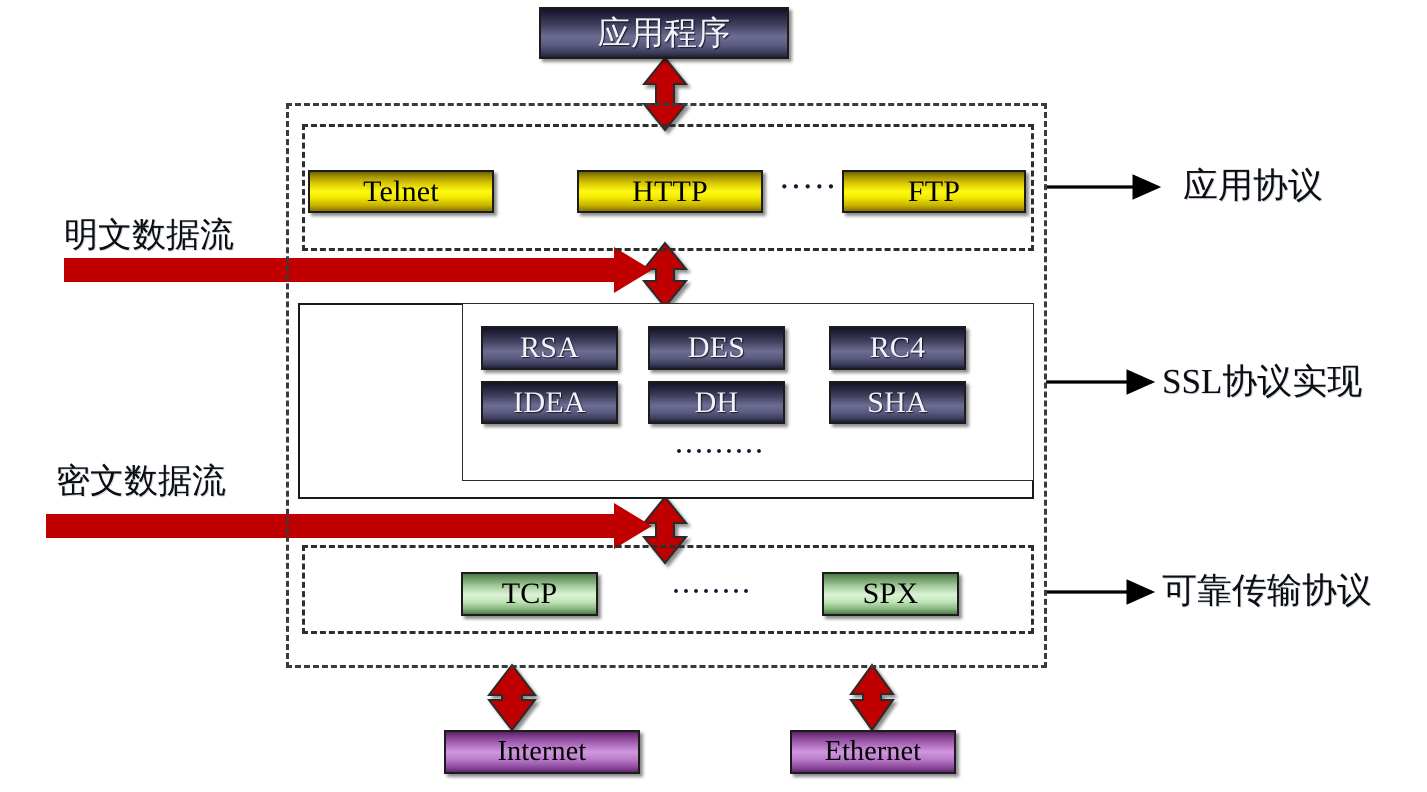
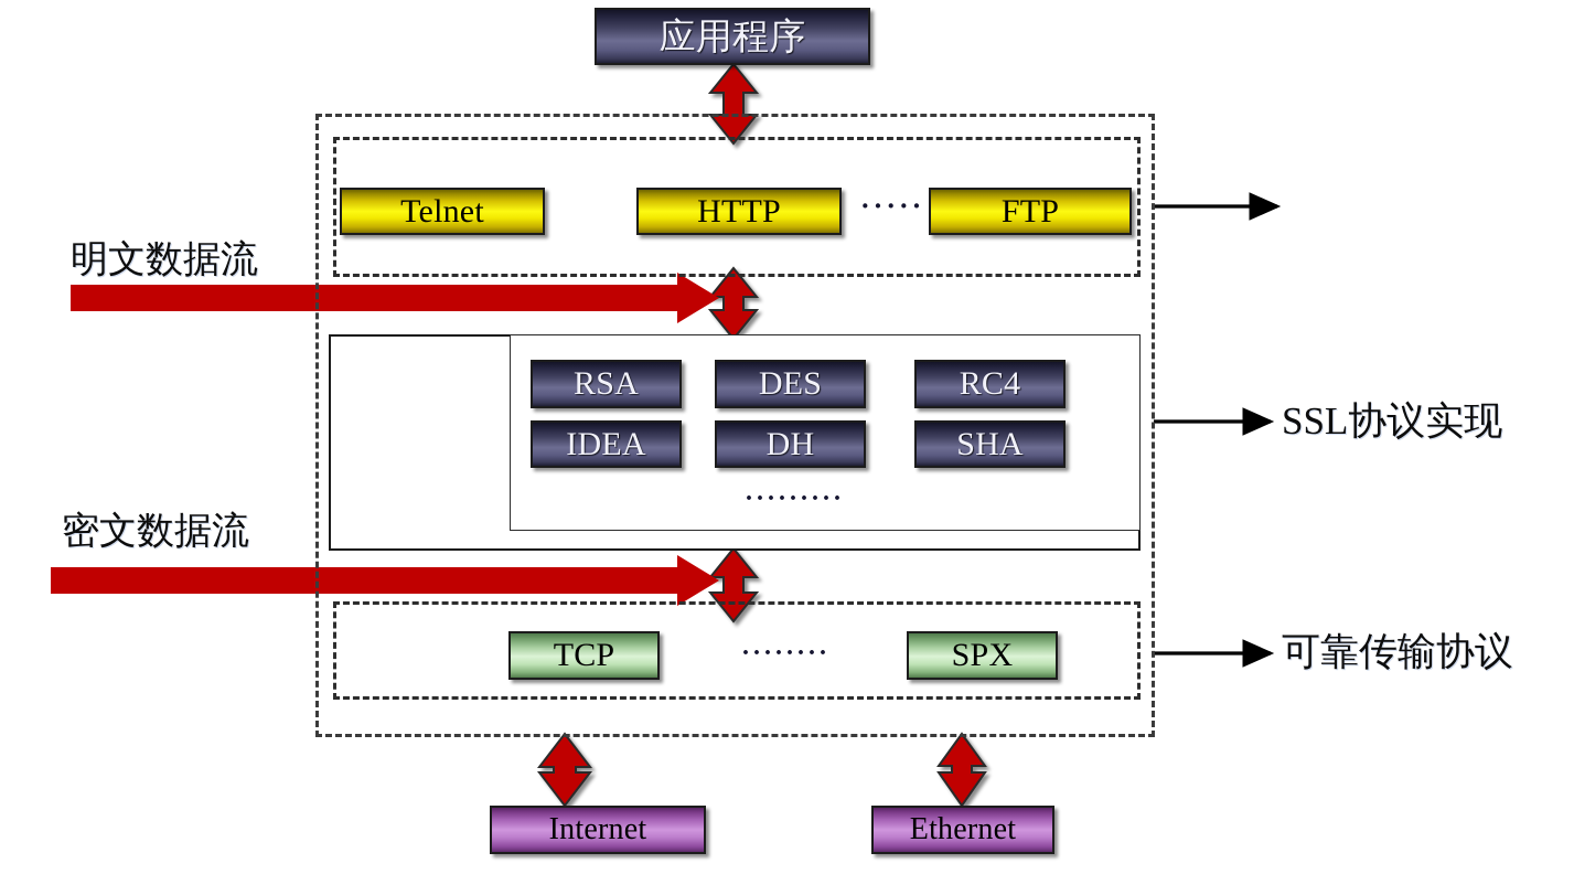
  应用程序
  Telnet
  HTTP
  ·····
  FTP
  RSA
  DES
  RC4
  IDEA
  DH
  SHA
  ·········
  TCP
  ········
  SPX
  Internet
  Ethernet
  明文数据流
  密文数据流
- 应用协议
  SSL协议实现
  可靠传输协议
